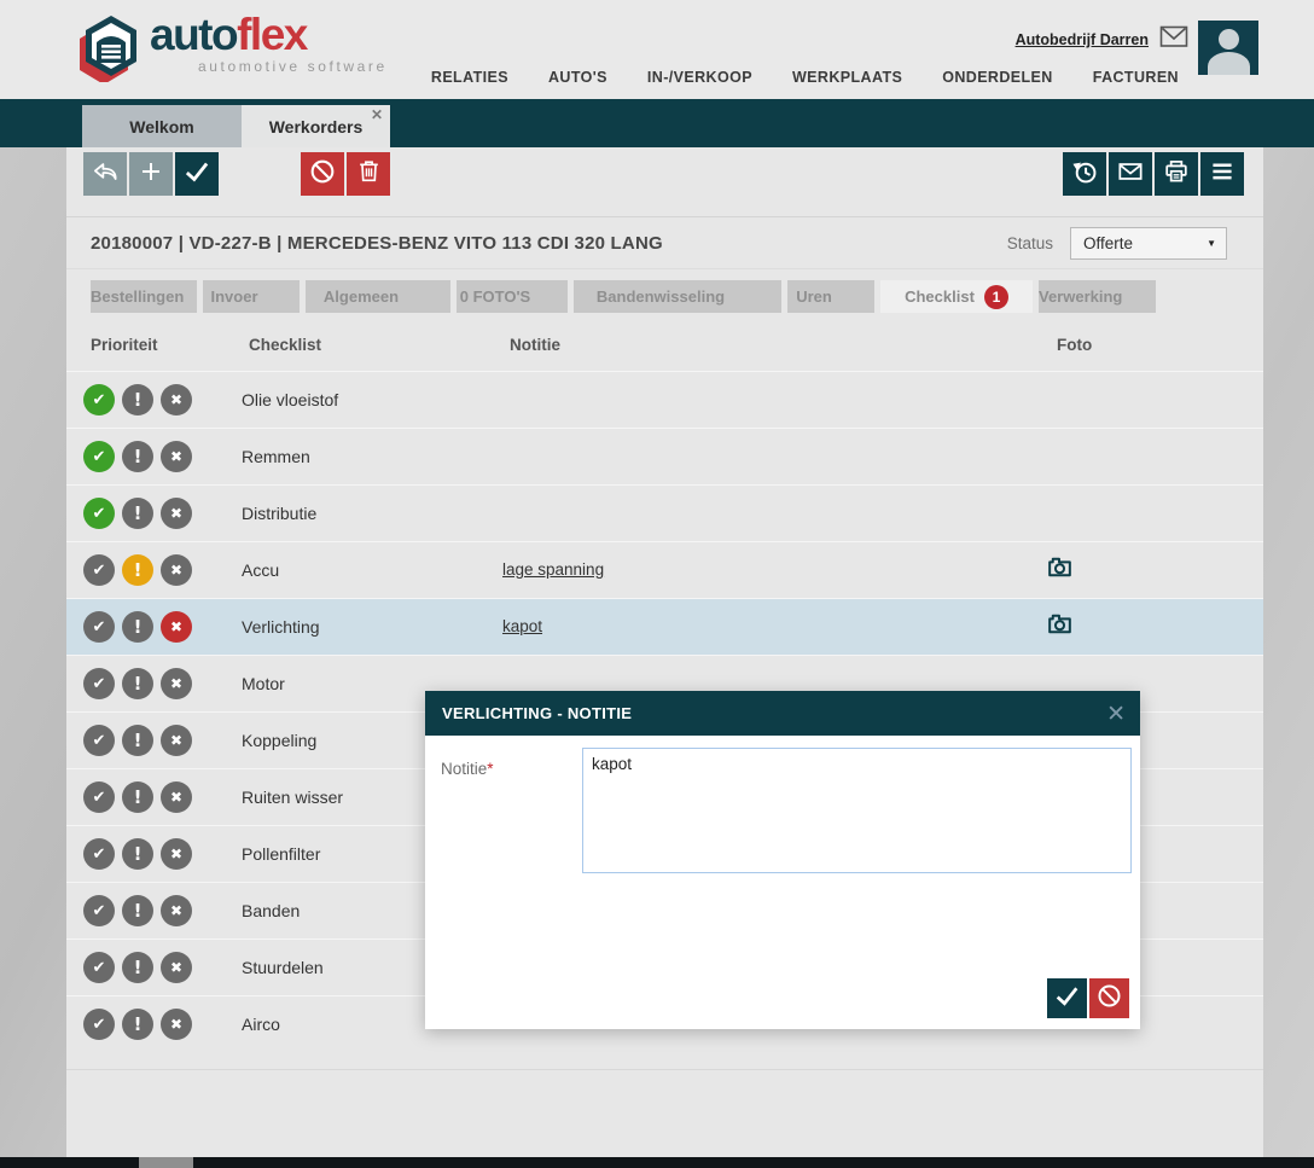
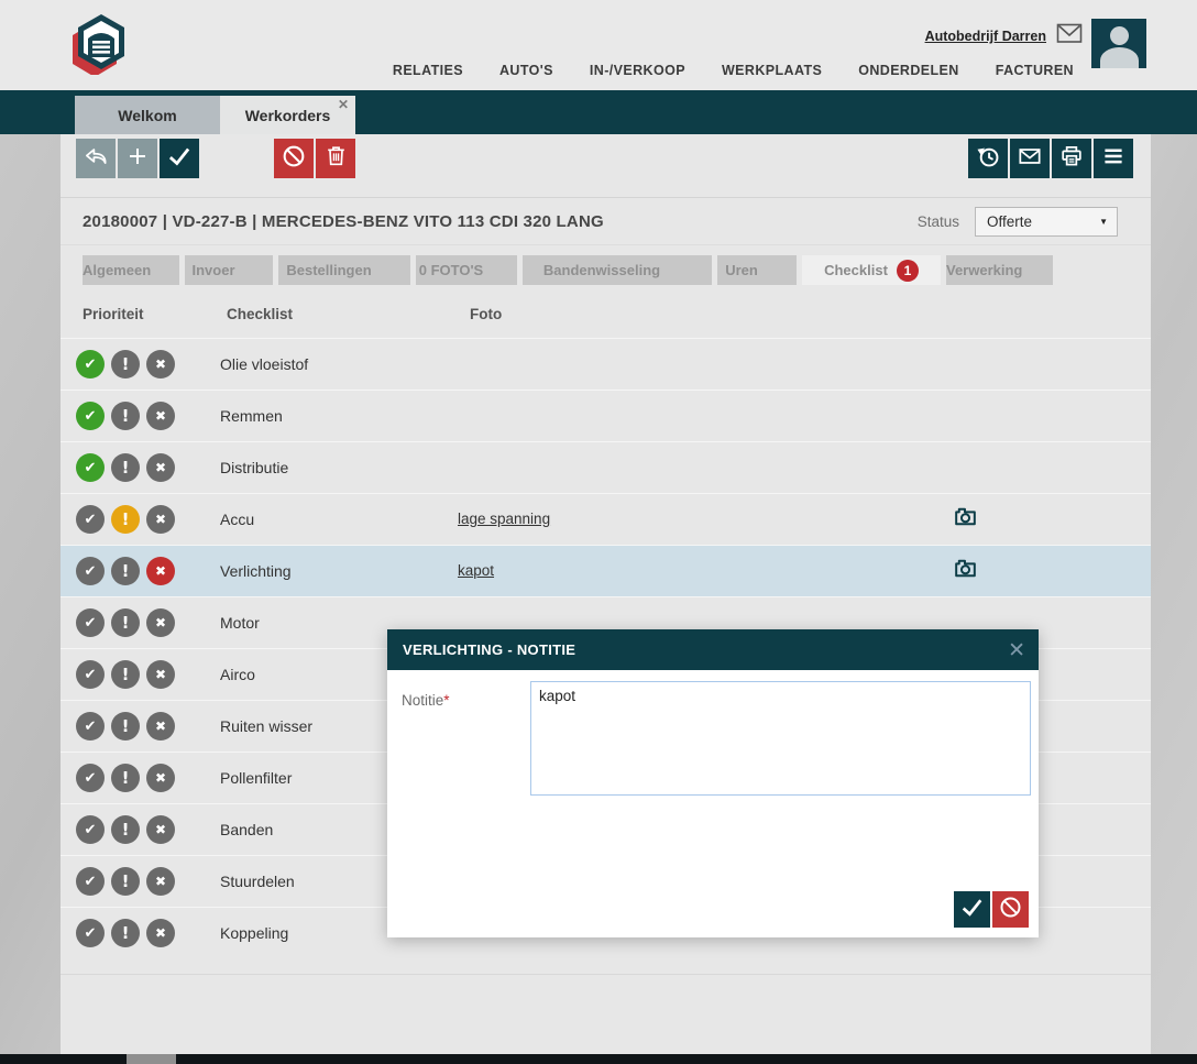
- autoflex
- automotive software
  RELATIES
  AUTO'S
  IN-/VERKOOP
  WERKPLAATS
  ONDERDELEN
  FACTUREN
  Autobedrijf Darren
  Welkom
  Werkorders
  ✕
  20180007 | VD-227-B | MERCEDES-BENZ VITO 113 CDI 320 LANG
  Status
  Offerte
  ▼
- Bestellingen
+ Algemeen
  Invoer
- Algemeen
+ Bestellingen
  0 FOTO'S
  Bandenwisseling
  Uren
  Checklist
  1
  Verwerking
  Prioriteit
  Checklist
- Notitie
  Foto
  ✔
  !
  ✖
  Olie vloeistof
  ✔
  !
  ✖
  Remmen
  ✔
  !
  ✖
  Distributie
  ✔
  !
  ✖
  Accu
  lage spanning
  ✔
  !
  ✖
  Verlichting
  kapot
  ✔
  !
  ✖
  Motor
  ✔
  !
  ✖
- Koppeling
+ Airco
  ✔
  !
  ✖
  Ruiten wisser
  ✔
  !
  ✖
  Pollenfilter
  ✔
  !
  ✖
  Banden
  ✔
  !
  ✖
  Stuurdelen
  ✔
  !
  ✖
- Airco
+ Koppeling
  VERLICHTING - NOTITIE
  ✕
  Notitie*
  kapot
